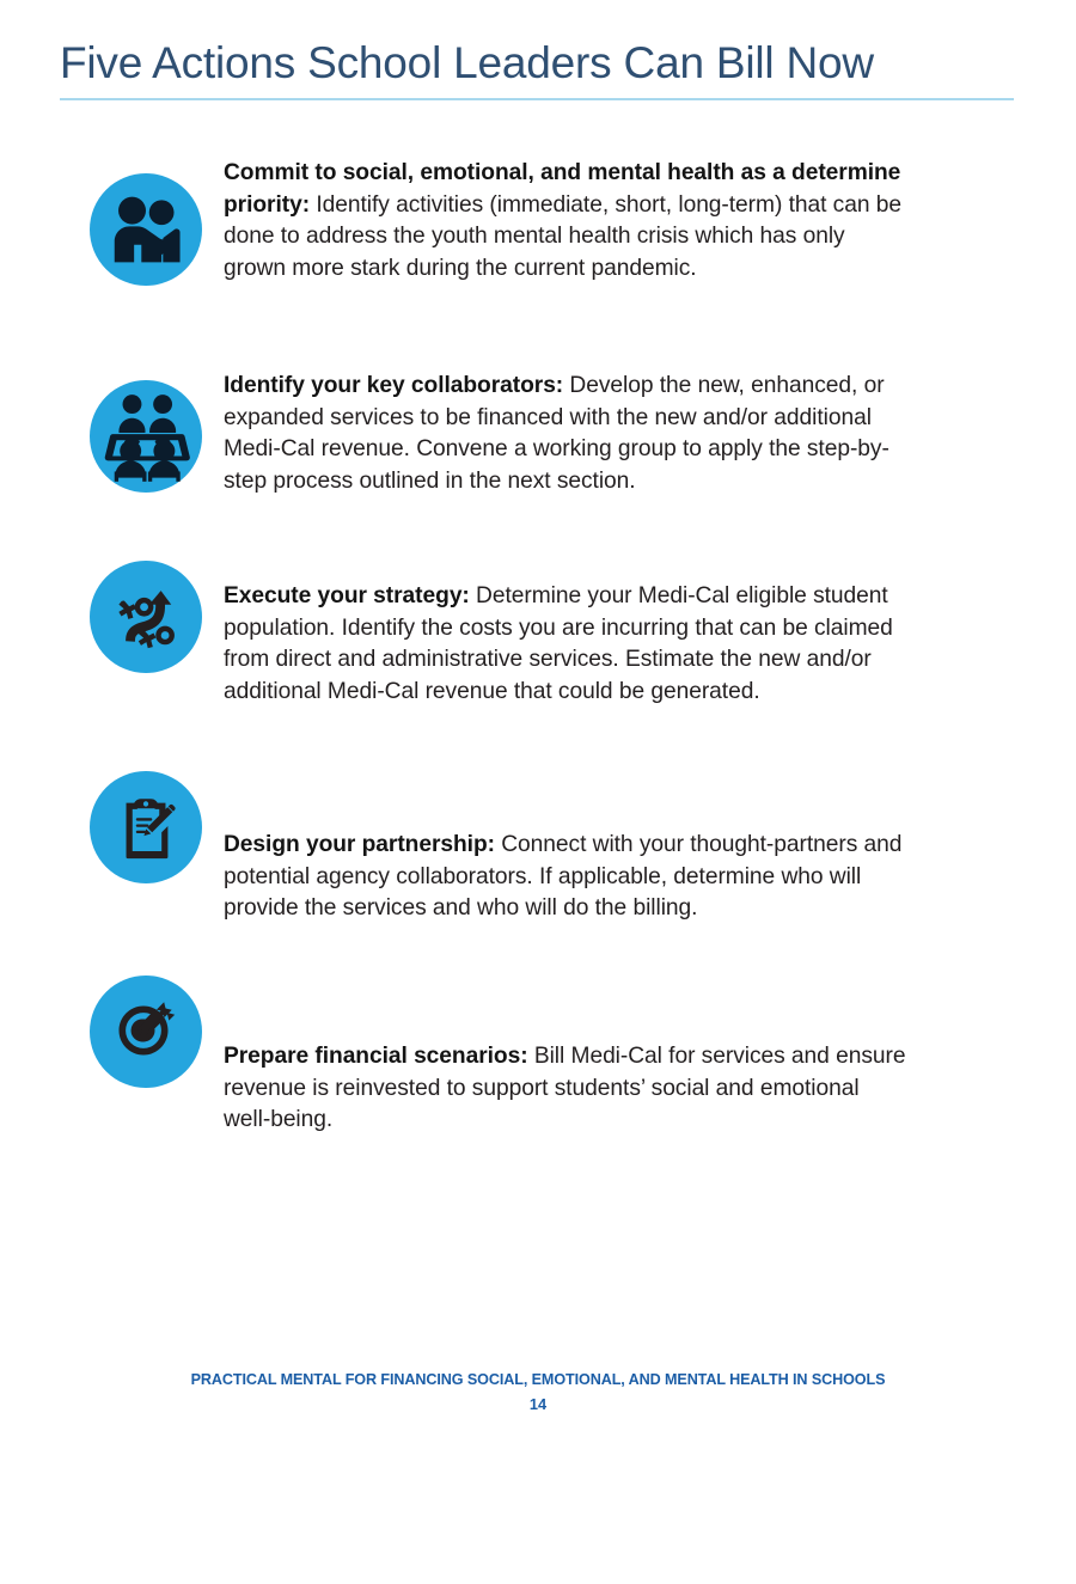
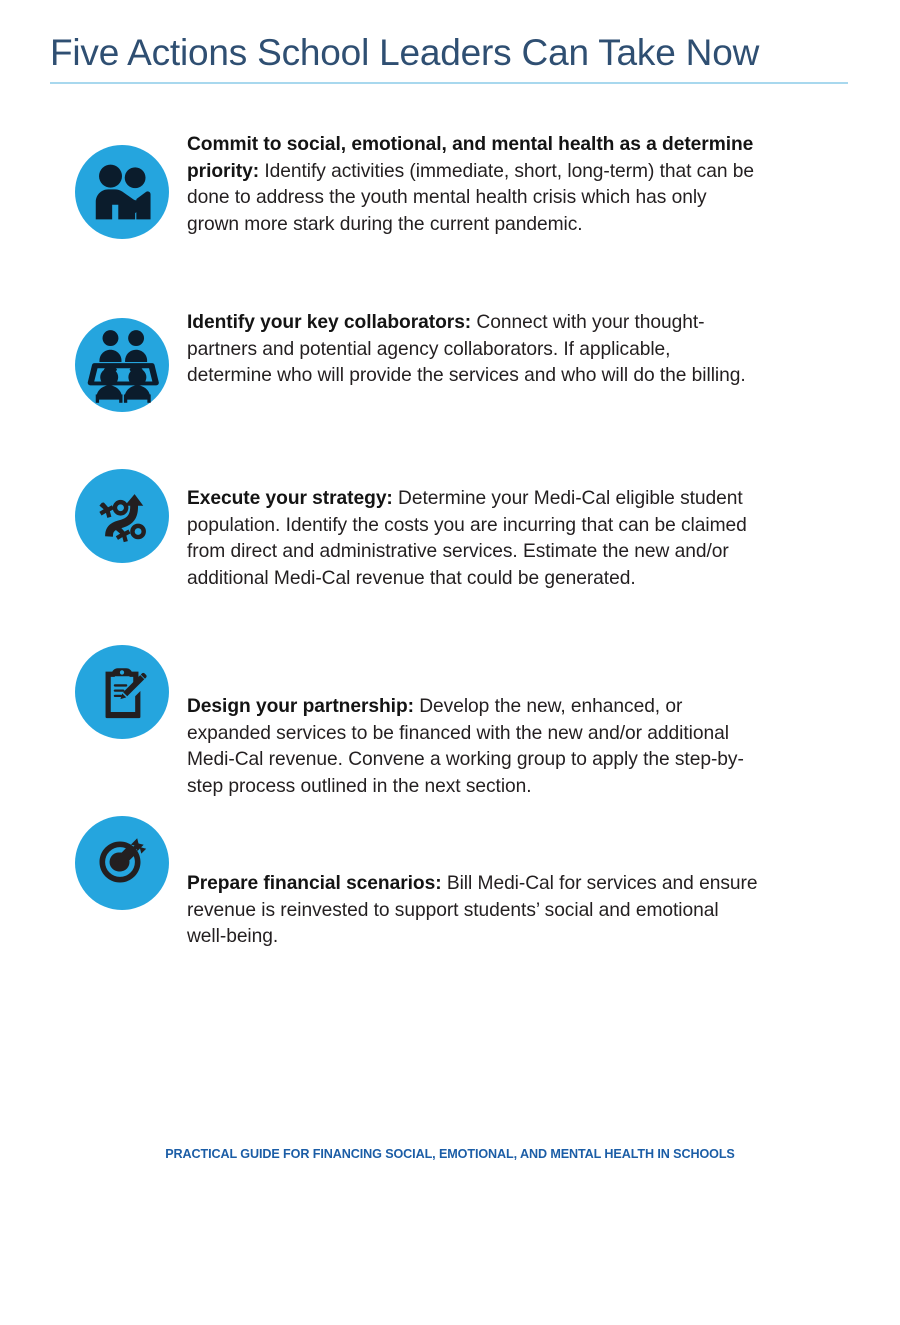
- Five Actions School Leaders Can Bill Now
+ Five Actions School Leaders Can Take Now
  Commit to social, emotional, and mental health as a determine priority: Identify activities (immediate, short, long-term) that can be done to address the youth mental health crisis which has only grown more stark during the current pandemic.
- Identify your key collaborators: Develop the new, enhanced, or expanded services to be financed with the new and/or additional Medi-Cal revenue. Convene a working group to apply the step-by-step process outlined in the next section.
+ Identify your key collaborators: Connect with your thought-partners and potential agency collaborators. If applicable, determine who will provide the services and who will do the billing.
  Execute your strategy: Determine your Medi-Cal eligible student population. Identify the costs you are incurring that can be claimed from direct and administrative services. Estimate the new and/or additional Medi-Cal revenue that could be generated.
- Design your partnership: Connect with your thought-partners and potential agency collaborators. If applicable, determine who will provide the services and who will do the billing.
+ Design your partnership: Develop the new, enhanced, or expanded services to be financed with the new and/or additional Medi-Cal revenue. Convene a working group to apply the step-by-step process outlined in the next section.
  Prepare financial scenarios: Bill Medi-Cal for services and ensure revenue is reinvested to support students’ social and emotional well-being.
- PRACTICAL MENTAL FOR FINANCING SOCIAL, EMOTIONAL, AND MENTAL HEALTH IN SCHOOLS
+ PRACTICAL GUIDE FOR FINANCING SOCIAL, EMOTIONAL, AND MENTAL HEALTH IN SCHOOLS
- 14
